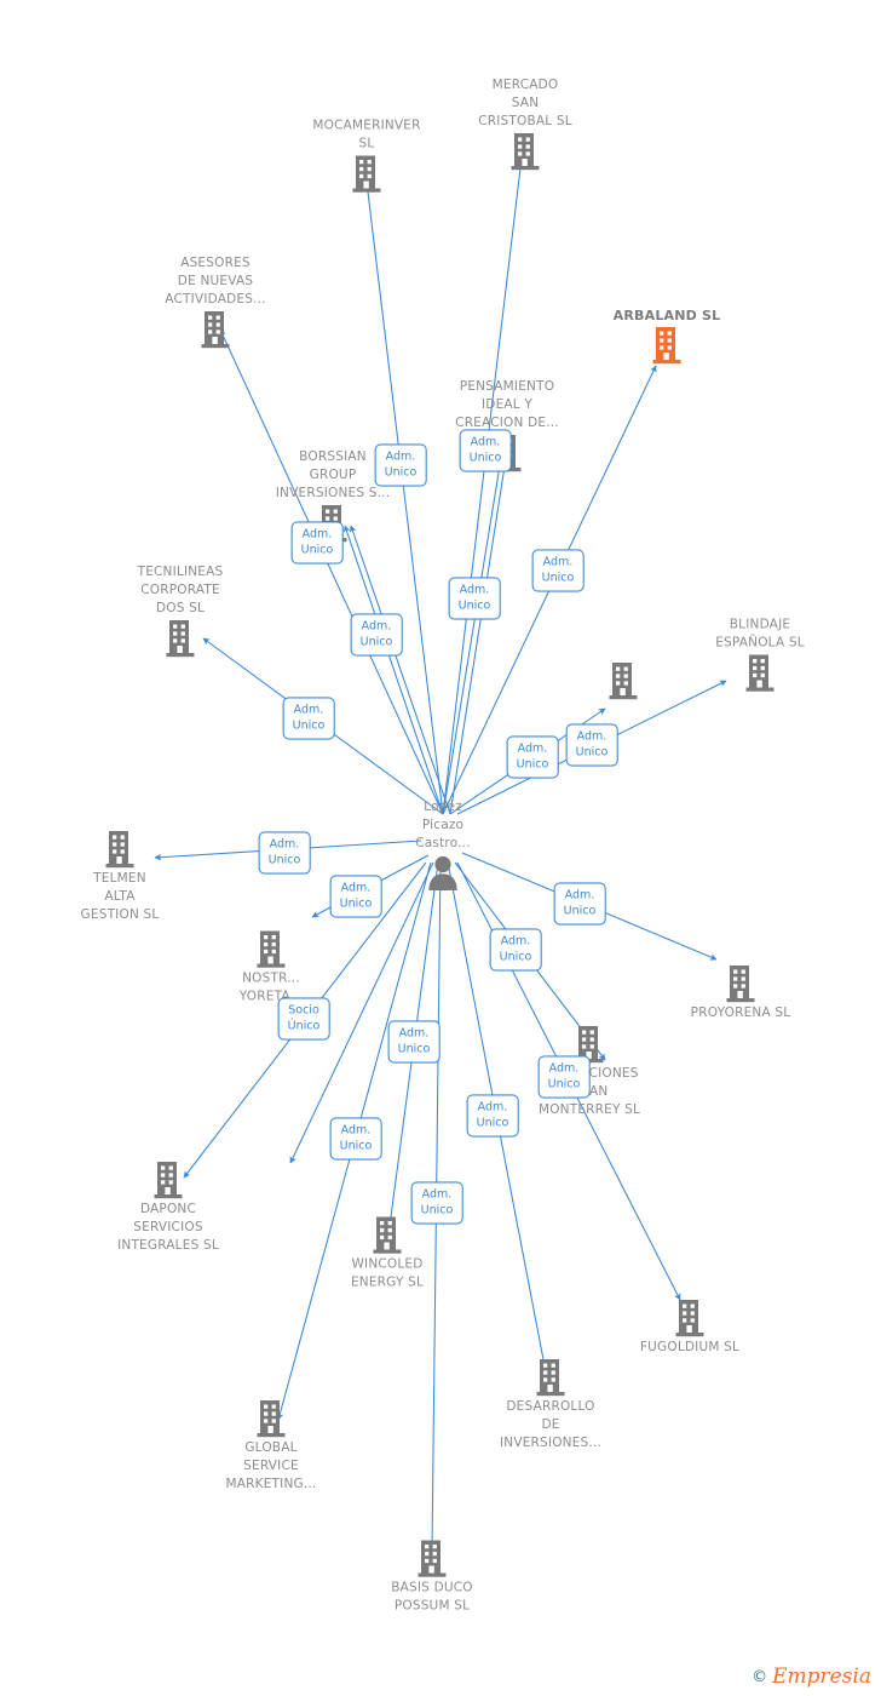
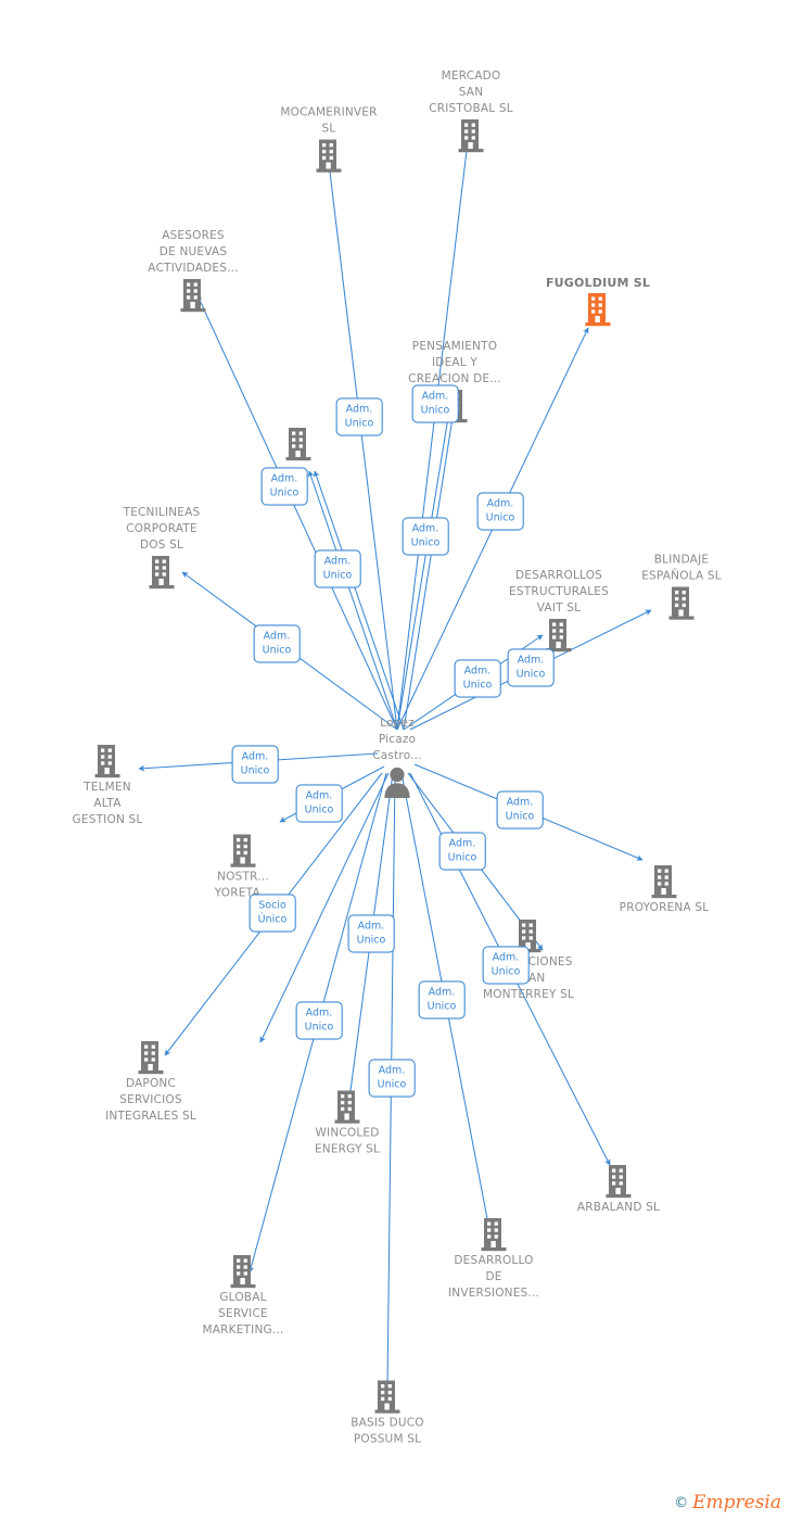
  MERCADO
  SAN
  CRISTOBAL SL
  MOCAMERINVER
  SL
  ASESORES
  DE NUEVAS
  ACTIVIDADES...
- ARBALAND SL
+ FUGOLDIUM SL
  PENSAMIENTO
  IDEAL Y
  CREACION DE...
- BORSSIAN
- GROUP
- INVERSIONES S...
  TECNILINEAS
  CORPORATE
  DOS SL
+ DESARROLLOS
+ ESTRUCTURALES
+ VAIT SL
  BLINDAJE
  ESPAÑOLA SL
  TELMEN
  ALTA
  GESTION SL
  NOSTR...
  YORETA...
  PROYORENA SL
  MONTERREY SL
  DAPONC
  SERVICIOS
  INTEGRALES SL
  WINCOLED
  ENERGY SL
- FUGOLDIUM SL
+ ARBALAND SL
  DESARROLLO
  DE
  INVERSIONES...
  GLOBAL
  SERVICE
  MARKETING...
  BASIS DUCO
  POSSUM SL
  Lopez
  Picazo
  Castro...
  Adm.
  Unico
  Adm.
  Unico
  Adm.
  Unico
  Adm.
  Unico
  Adm.
  Unico
  Adm.
  Unico
  Adm.
  Unico
  Adm.
  Unico
  Adm.
  Unico
  Adm.
  Unico
  Adm.
  Unico
  Adm.
  Unico
  Adm.
  Unico
  Socio
  Único
  Adm.
  Unico
  Adm.
  Unico
  Adm.
  Unico
  Adm.
  Unico
  Adm.
  Unico
  ©
  Empresia
